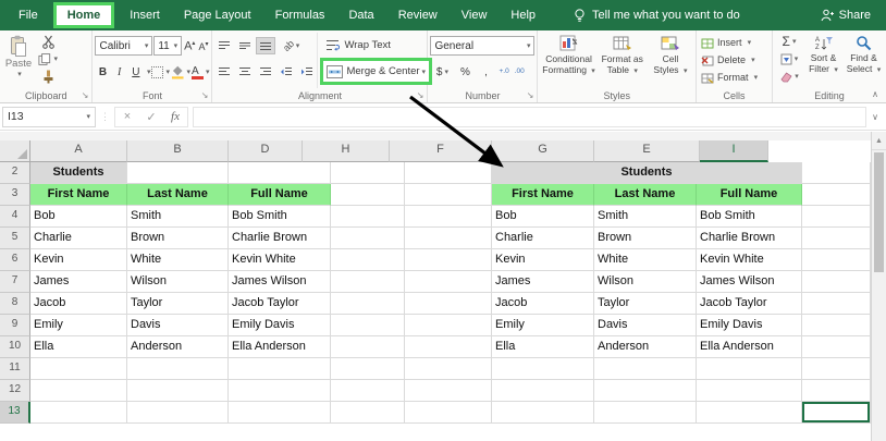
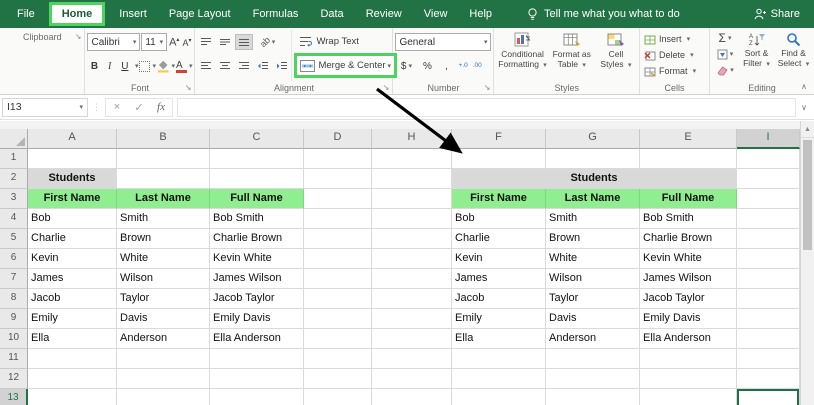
  File
  Home
  Insert
  Page Layout
  Formulas
  Data
  Review
  View
  Help
- Tell me what you want to do
+ Tell me what you what to do
  Share
- Paste
  Clipboard
  ↘
  Calibri
  11
  B
  I
  U
  A
  Font
  ↘
  Wrap Text
  Merge & Center
  Alignment
  ↘
  General
  $
  %
  ,
  Number
  ↘
  Conditional Formatting
  Format as Table
  Cell Styles
  Styles
  Insert
  Delete
  Format
  Cells
  Σ
  Sort & Filter
  Find & Select
  Editing
  ∧
  I13
  ⋮
  ×
  ✓
  fx
  ∨
  A
  B
+ C
  D
  H
  F
  G
  E
  I
+ 1
  2
  Students
  Students
  3
  First Name
  Last Name
  Full Name
  First Name
  Last Name
  Full Name
  4
  Bob
  Smith
  Bob Smith
  Bob
  Smith
  Bob Smith
  5
  Charlie
  Brown
  Charlie Brown
  Charlie
  Brown
  Charlie Brown
  6
  Kevin
  White
  Kevin White
  Kevin
  White
  Kevin White
  7
  James
  Wilson
  James Wilson
  James
  Wilson
  James Wilson
  8
  Jacob
  Taylor
  Jacob Taylor
  Jacob
  Taylor
  Jacob Taylor
  9
  Emily
  Davis
  Emily Davis
  Emily
  Davis
  Emily Davis
  10
  Ella
  Anderson
  Ella Anderson
  Ella
  Anderson
  Ella Anderson
  11
  12
  13
